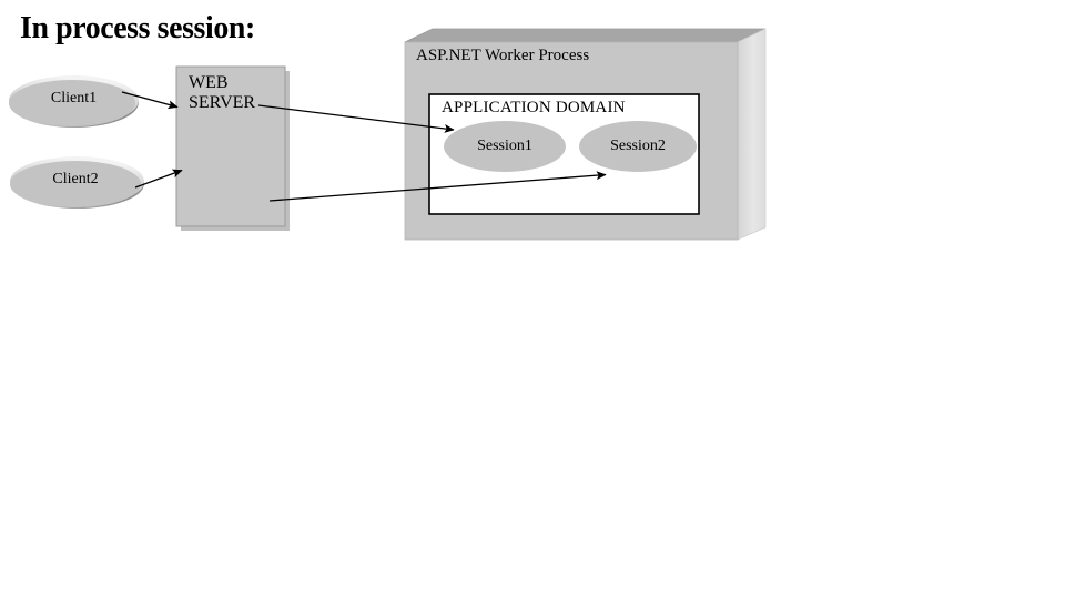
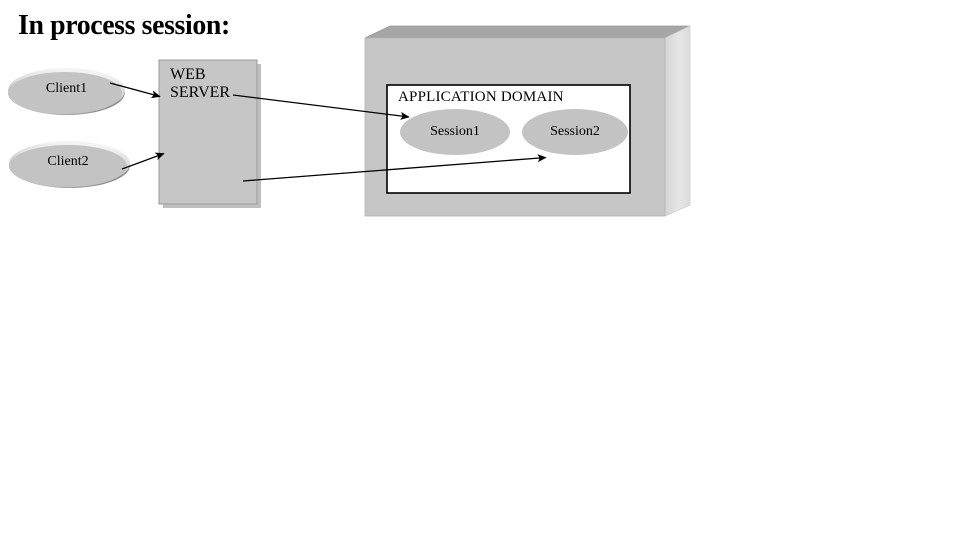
  In process session:
  WEB
  SERVER
- ASP.NET Worker Process
  APPLICATION DOMAIN
  Client1
  Client2
  Session1
  Session2
